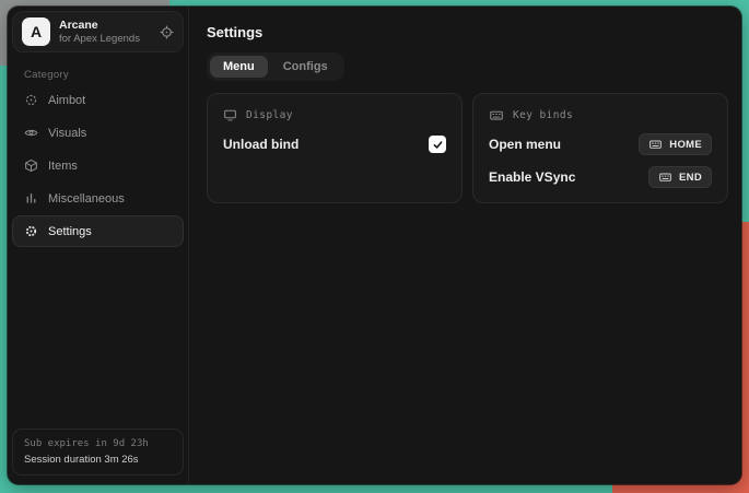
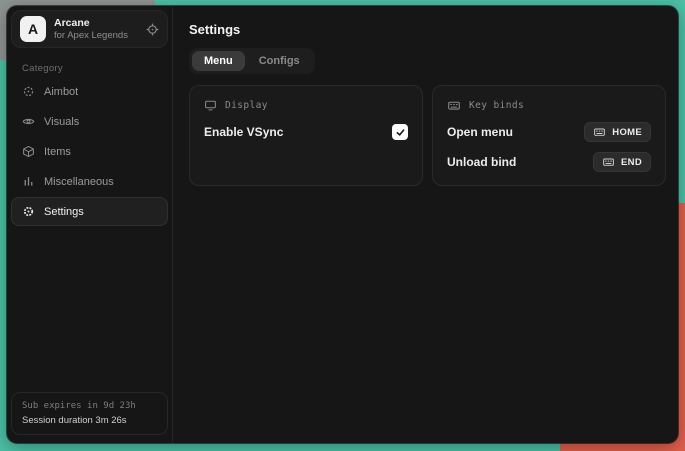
  A
  Arcane
  for Apex Legends
  Category
  Aimbot
  Visuals
  Items
  Miscellaneous
  Settings
  Sub expires in 9d 23h
  Session duration 3m 26s
  Settings
  Menu
  Configs
  Display
- Unload bind
+ Enable VSync
  Key binds
  Open menu
  HOME
- Enable VSync
+ Unload bind
  END
